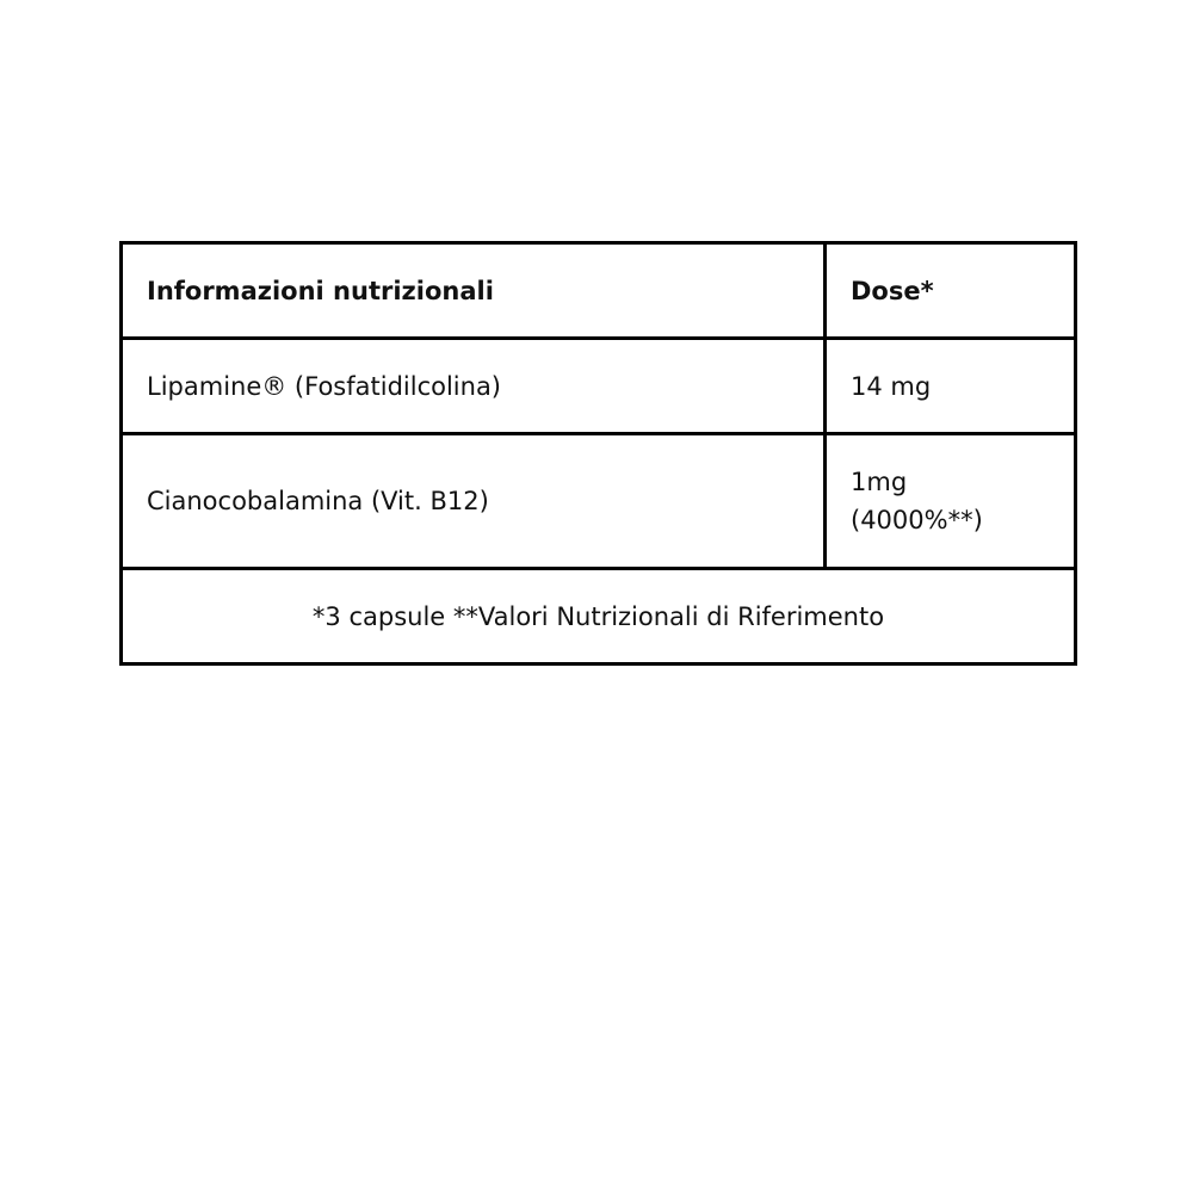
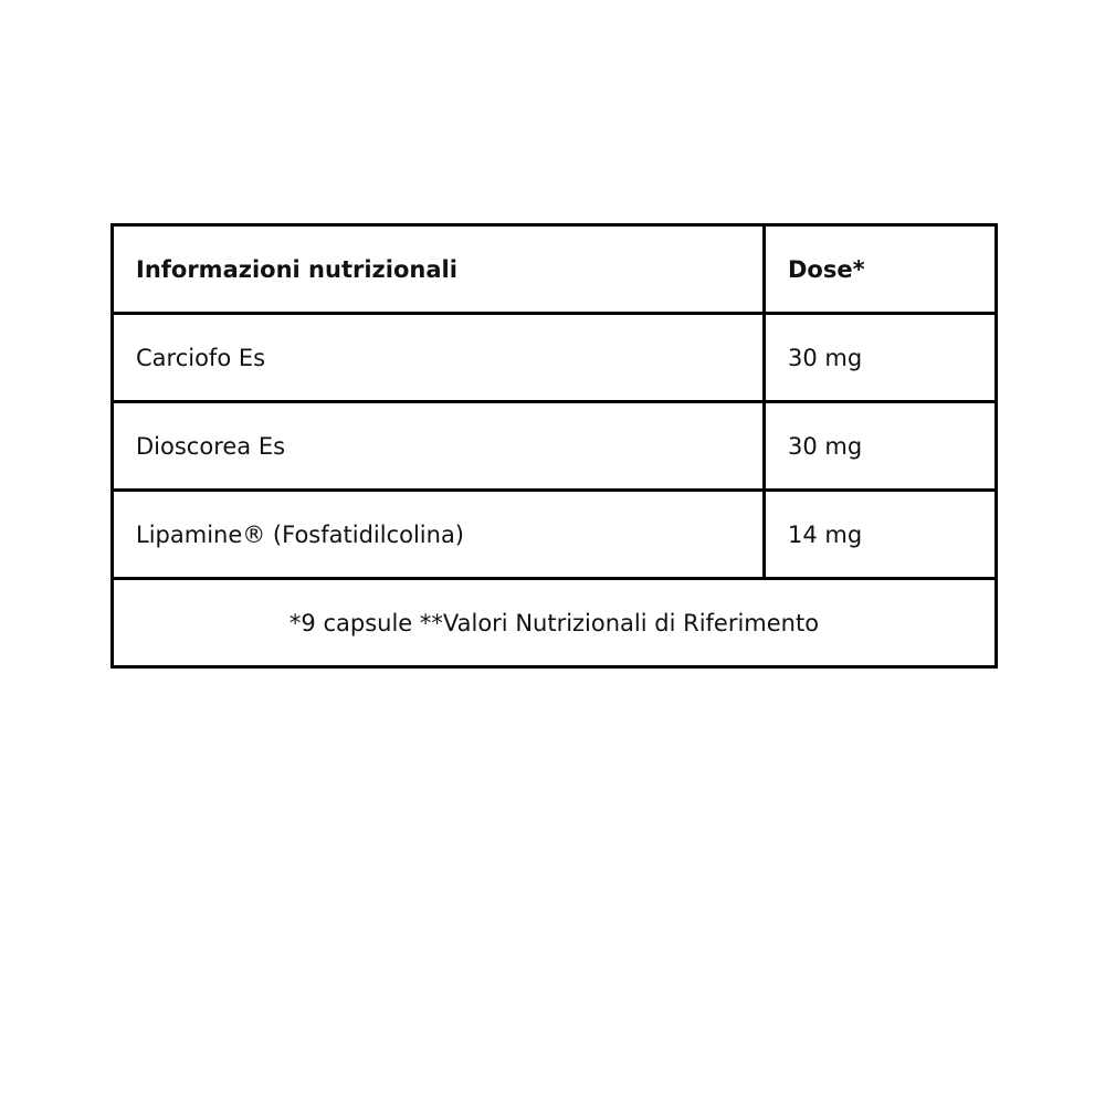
  Informazioni nutrizionali	Dose*
+ Carciofo Es	30 mg
+ Dioscorea Es	30 mg
  Lipamine® (Fosfatidilcolina)	14 mg
- Cianocobalamina (Vit. B12)	1mg (4000%**)
- *3 capsule **Valori Nutrizionali di Riferimento
+ *9 capsule **Valori Nutrizionali di Riferimento
